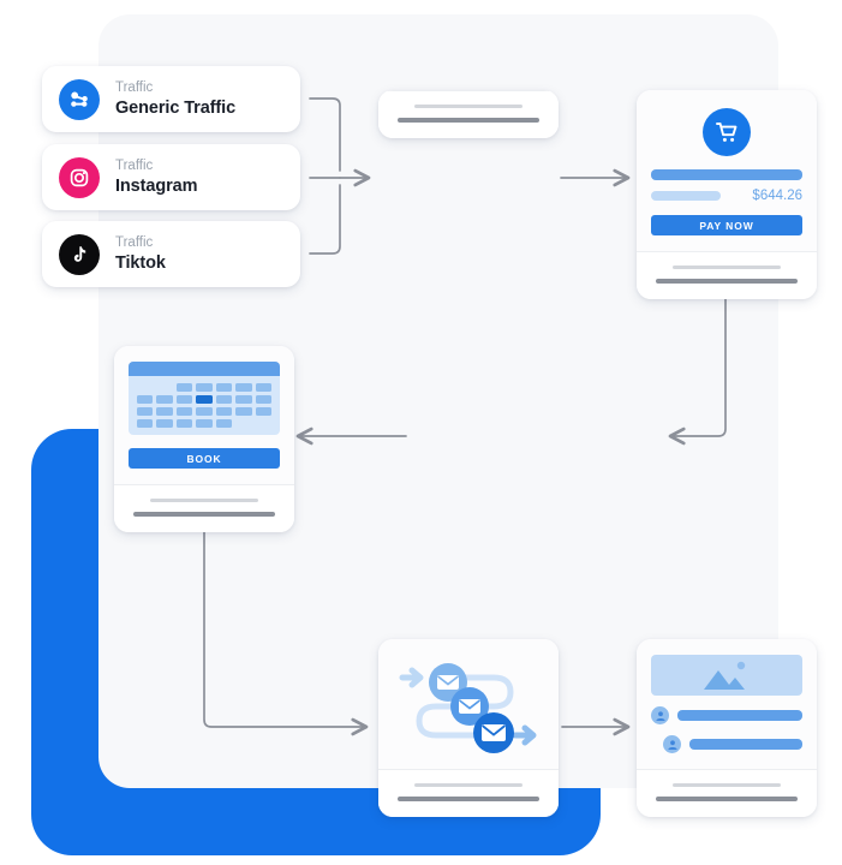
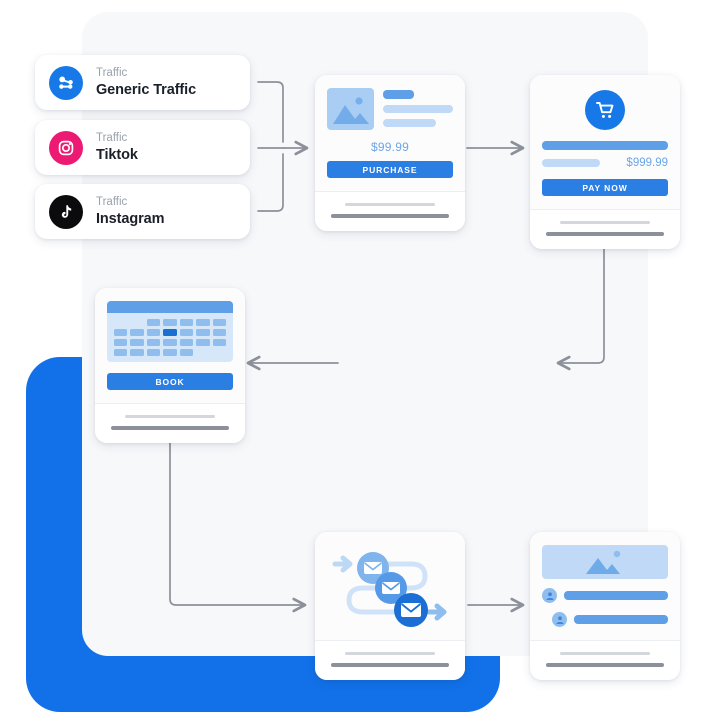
  Traffic
  Generic Traffic
  Traffic
- Instagram
+ Tiktok
  Traffic
- Tiktok
+ Instagram
+ $99.99
+ PURCHASE
- $644.26
+ $999.99
  PAY NOW
  BOOK
